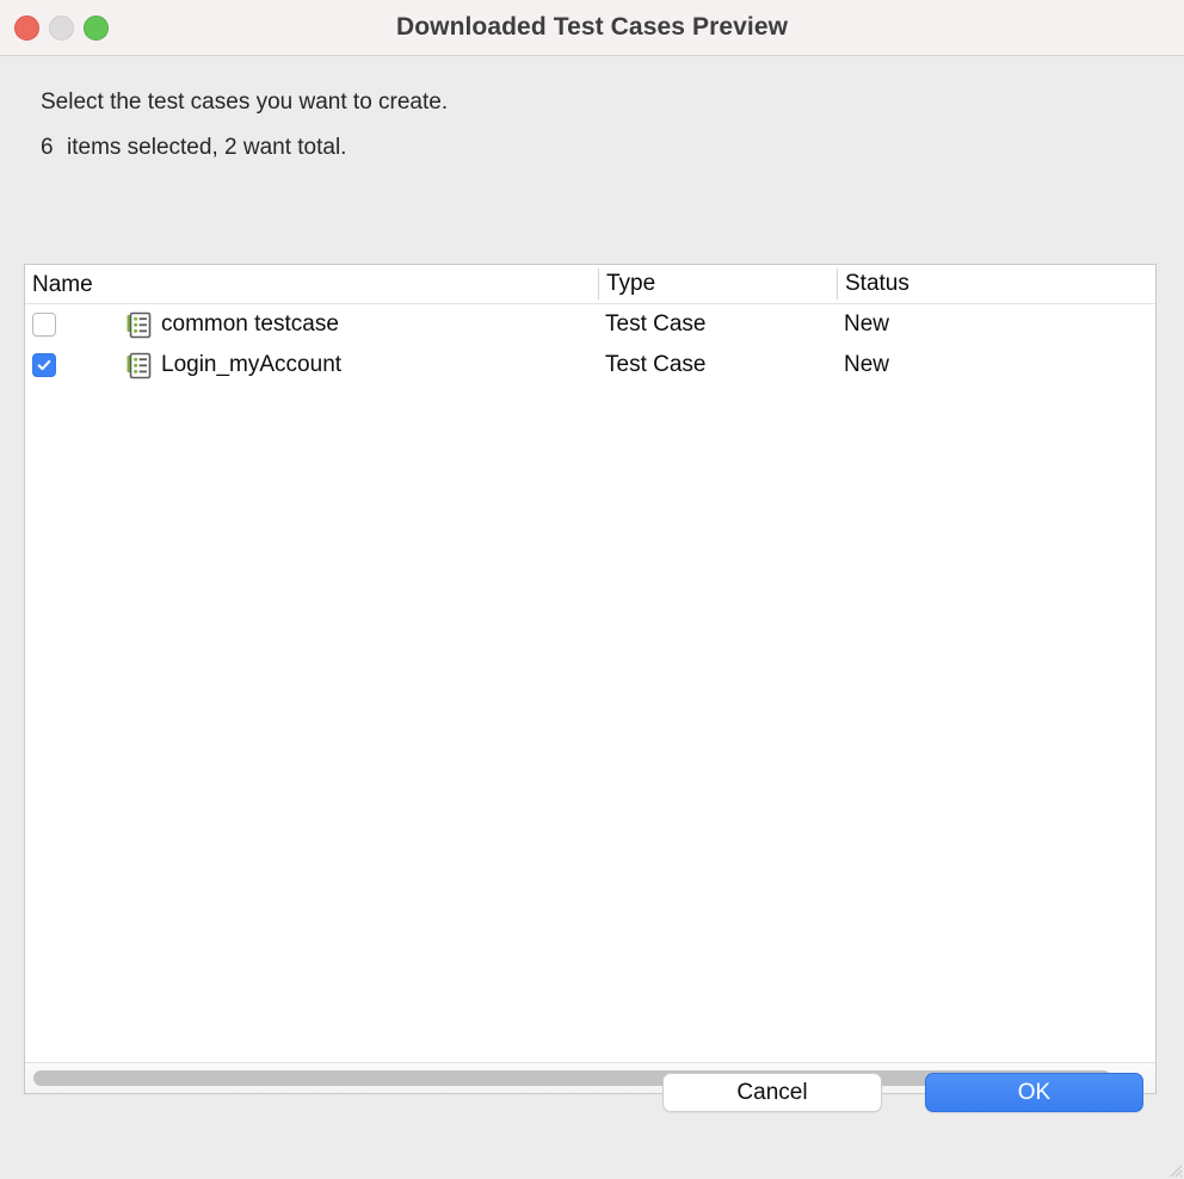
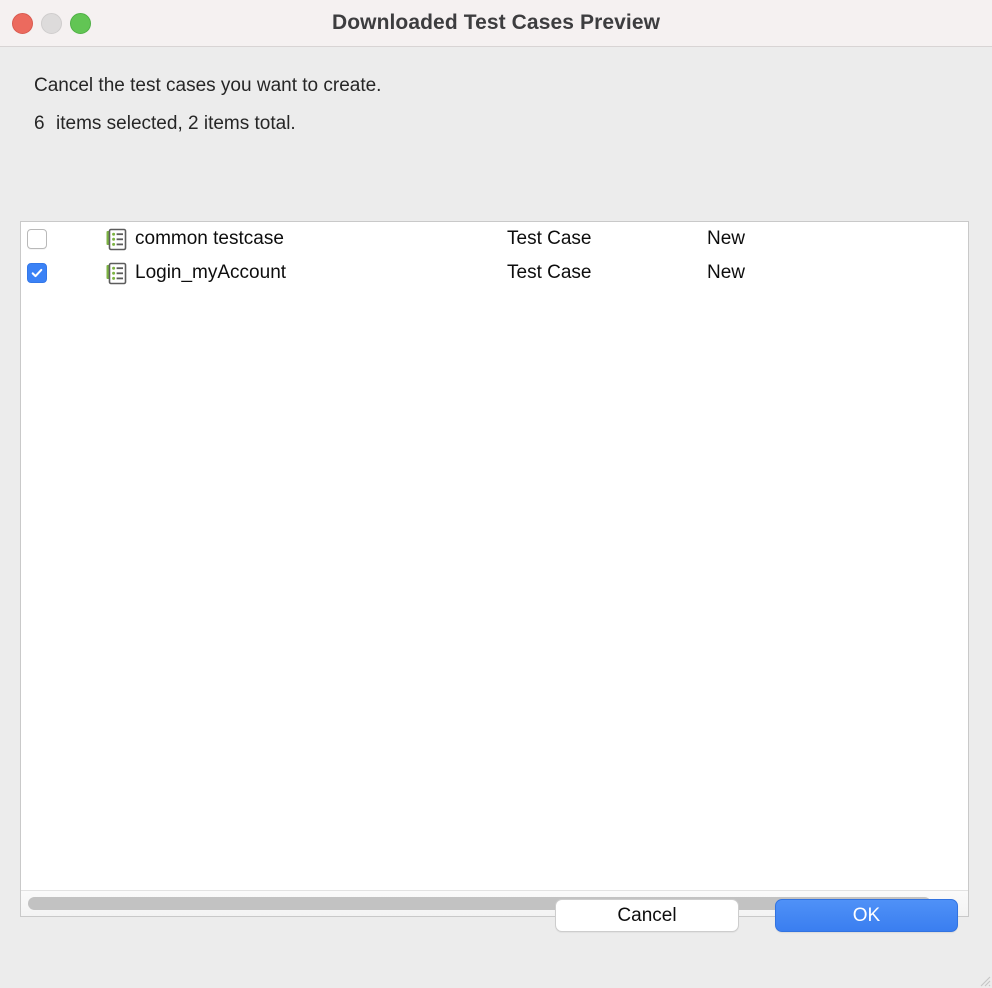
  Downloaded Test Cases Preview
- Select the test cases you want to create.
+ Cancel the test cases you want to create.
  6
- items selected, 2 want total.
+ items selected, 2 items total.
- Name
- Type
- Status
  common testcase
  Test Case
  New
  Login_myAccount
  Test Case
  New
  Cancel
  OK
